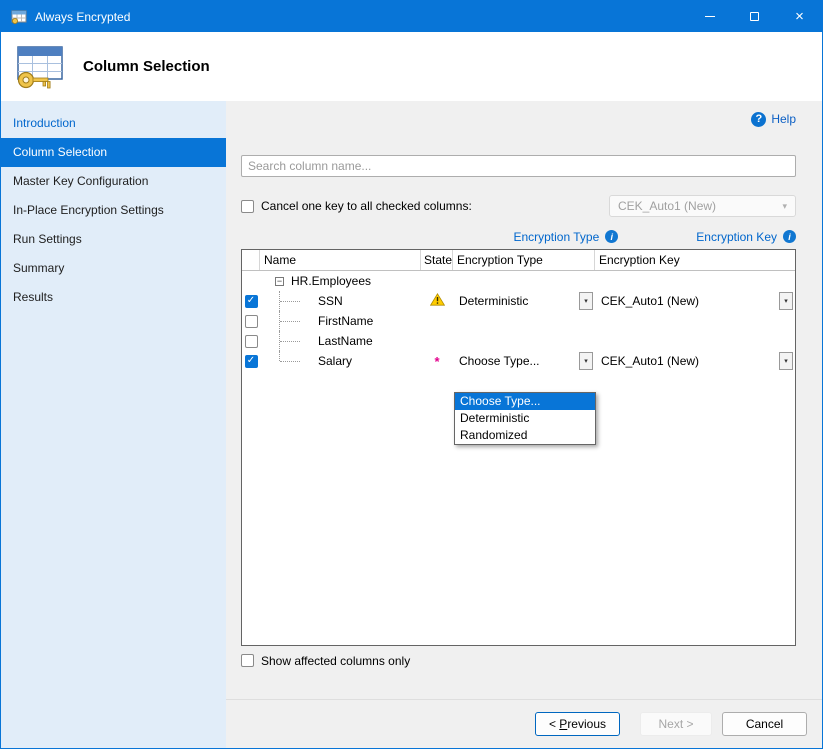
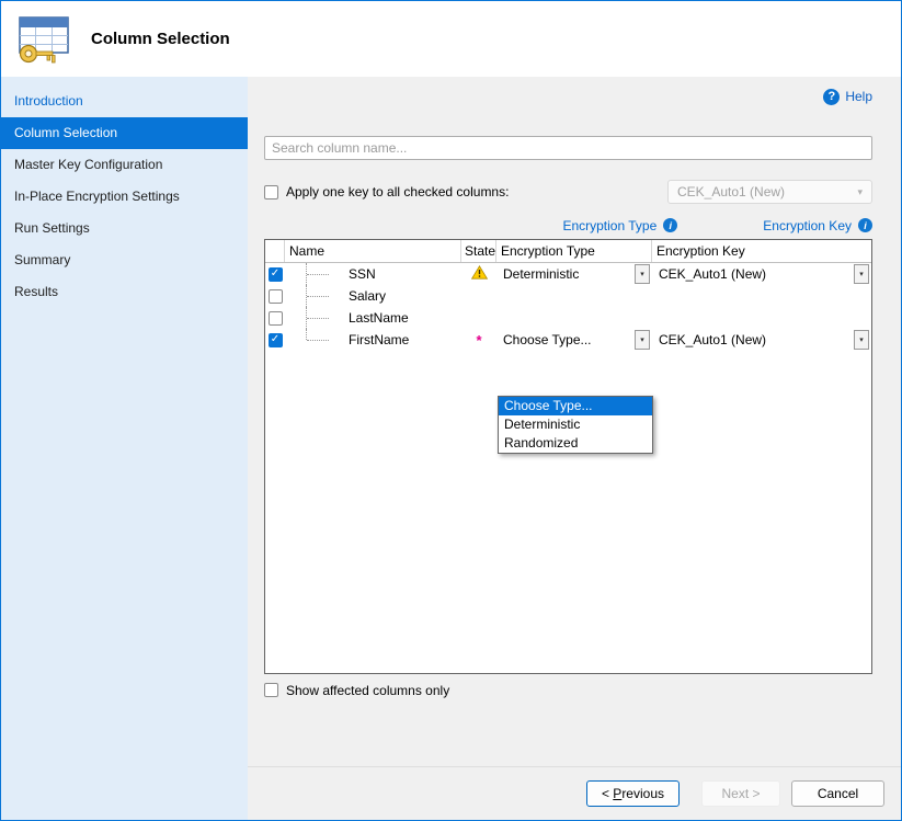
- Always Encrypted
- ×
  Column Selection
  Introduction
  Column Selection
  Master Key Configuration
  In-Place Encryption Settings
  Run Settings
  Summary
  Results
  ?
  Help
  Search column name...
- Cancel one key to all checked columns:
+ Apply one key to all checked columns:
  CEK_Auto1 (New)
  ▾
  Encryption Type
  i
  Encryption Key
  i
  Name
  State
  Encryption Type
  Encryption Key
- −
- HR.Employees
  SSN
  Deterministic
  CEK_Auto1 (New)
- FirstName
+ Salary
  LastName
- Salary
+ FirstName
  *
  Choose Type...
  CEK_Auto1 (New)
  Choose Type...
  Deterministic
  Randomized
  Show affected columns only
  < Previous
  Next >
  Cancel
